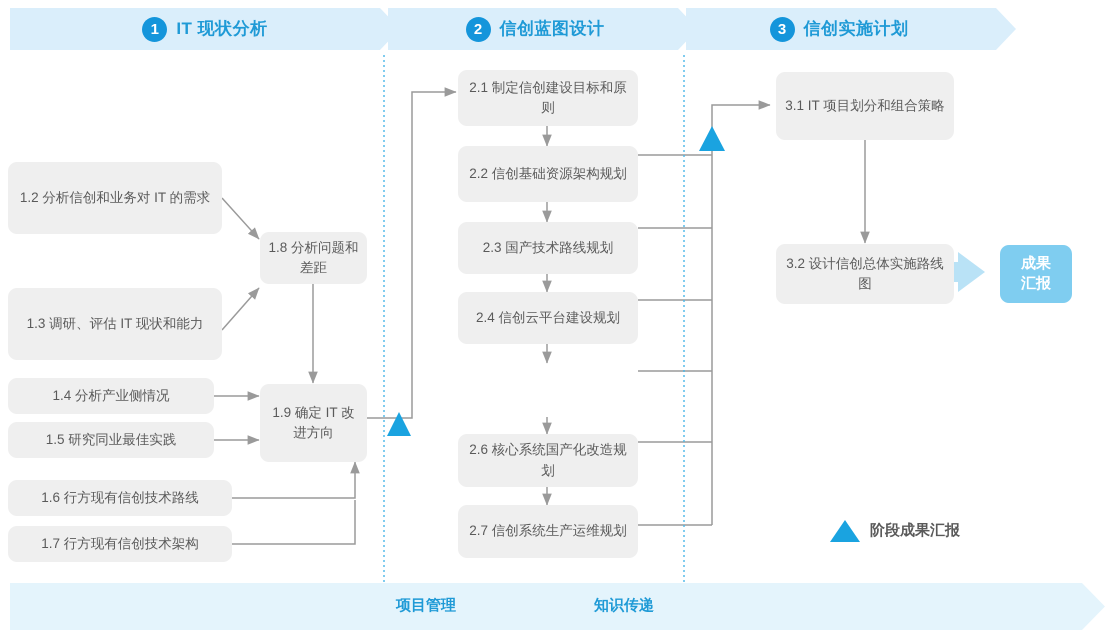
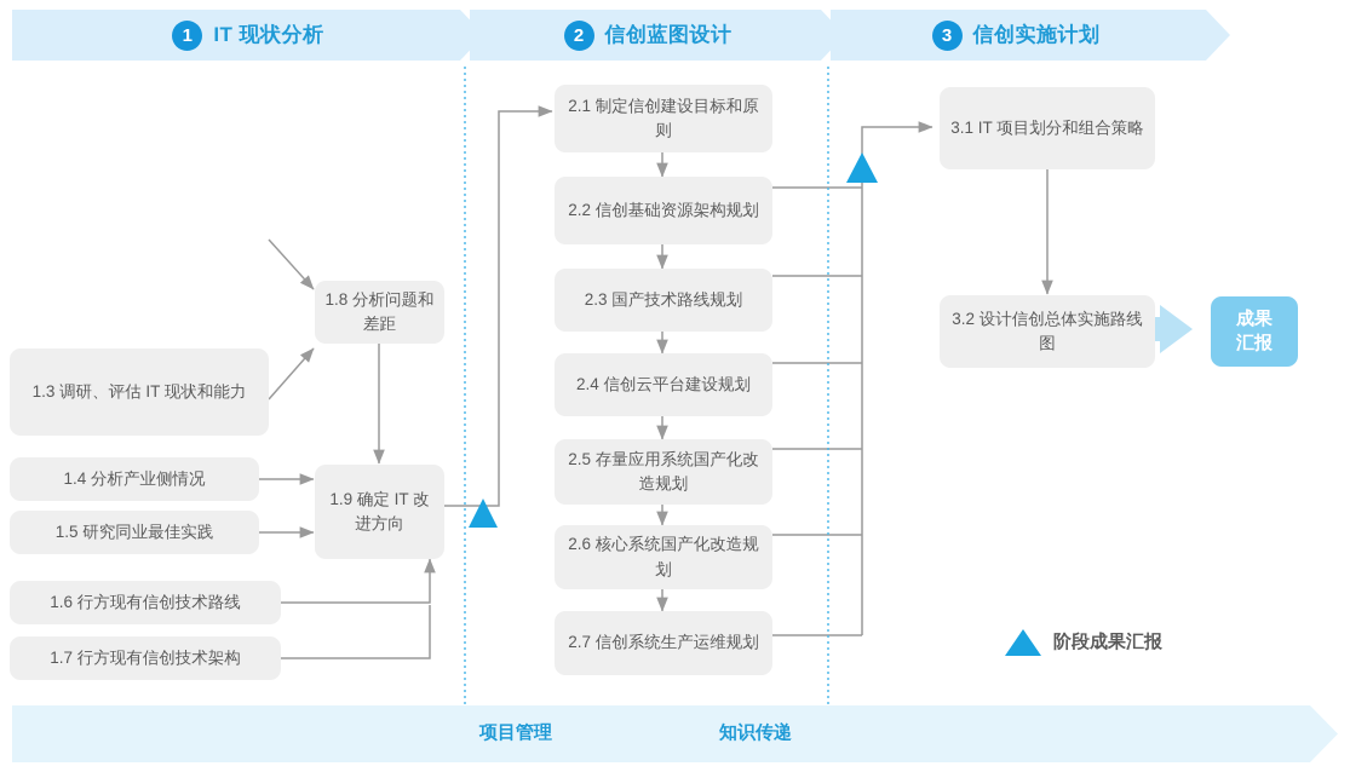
  1
  IT 现状分析
  2
  信创蓝图设计
  3
  信创实施计划
- 1.2 分析信创和业务对 IT 的需求
  1.3 调研、评估 IT 现状和能力
  1.4 分析产业侧情况
  1.5 研究同业最佳实践
  1.6 行方现有信创技术路线
  1.7 行方现有信创技术架构
  1.8 分析问题和差距
  1.9 确定 IT 改进方向
  2.1 制定信创建设目标和原则
  2.2 信创基础资源架构规划
  2.3 国产技术路线规划
  2.4 信创云平台建设规划
+ 2.5 存量应用系统国产化改造规划
  2.6 核心系统国产化改造规划
  2.7 信创系统生产运维规划
  3.1 IT 项目划分和组合策略
  3.2 设计信创总体实施路线图
  成果
  汇报
  阶段成果汇报
  项目管理
  知识传递
